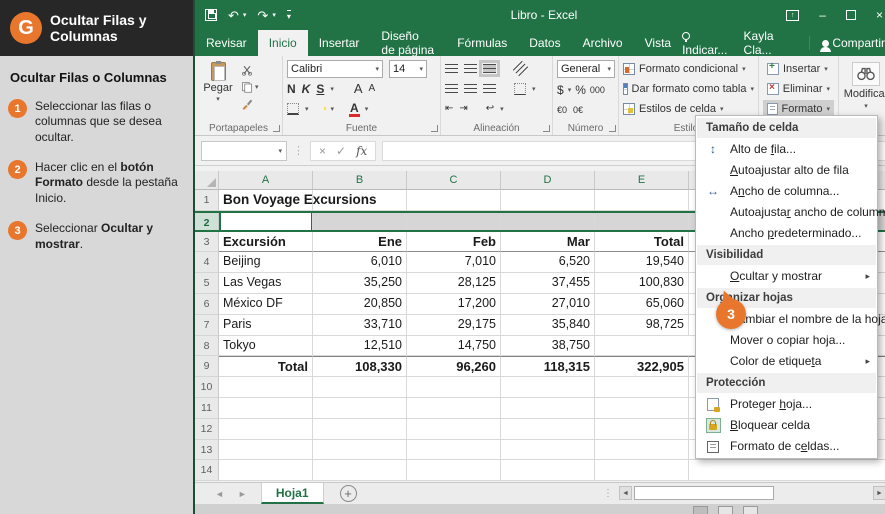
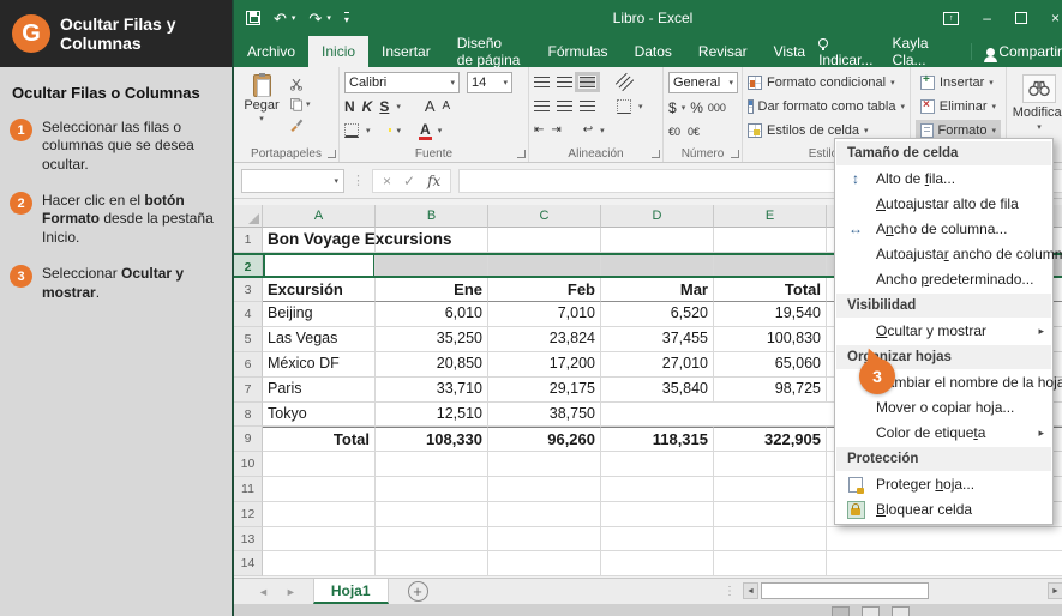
  G
  Ocultar Filas y Columnas
  Ocultar Filas o Columnas
  1
  Seleccionar las filas o columnas que se desea ocultar.
  2
  Hacer clic en el botón Formato desde la pestaña Inicio.
  3
  Seleccionar Ocultar y mostrar.
  ↶
  ↷
  ▾
  Libro - Excel
  –
  ×
- Revisar
+ Archivo
  Inicio
  Insertar
  Diseño de página
  Fórmulas
  Datos
- Archivo
+ Revisar
  Vista
  Indicar...
  Kayla Cla...
  Compartir
  Pegar
  Portapapeles
  Calibri
  14
  N
  K
  S
  A
  A
  A
  Fuente
  ⇤
  ⇥
  ↩
  Alineación
  General
  $
  %
  000
  €0
  0€
  Número
  Formato condicional
  Dar formato como tabla
  Estilos de celda
  Estil
  Insertar
  Eliminar
  Formato
  Modifica
  ⋮
  ×
  ✓
  fx
  A
  B
  C
  D
  E
  1
  2
  3
  Excursión
  Ene
  Feb
  Mar
  Total
  4
  Beijing
  6,010
  7,010
  6,520
  19,540
  5
  Las Vegas
  35,250
- 28,125
+ 23,824
  37,455
  100,830
  6
  México DF
  20,850
  17,200
  27,010
  65,060
  7
  Paris
  33,710
  29,175
  35,840
  98,725
  8
  Tokyo
  12,510
- 14,750
  38,750
  9
  Total
  108,330
  96,260
  118,315
  322,905
  10
  11
  12
  13
  14
  ◄
  ►
  Hoja1
  +
  ⋮
  Tamaño de celda
  ↕
  Alto de fila...
  Autoajustar alto de fila
  ↔
  Ancho de columna...
  Autoajustar ancho de column
  Ancho predeterminado...
  Visibilidad
  Ocultar y mostrar
  ▸
  Ornizar hojas
  mbiar el nombre de la hoja
  Mover o copiar hoja...
  Color de etiqueta
  ▸
  Protección
  Proteger hoja...
  Bloquear celda
- Formato de celdas...
  3
